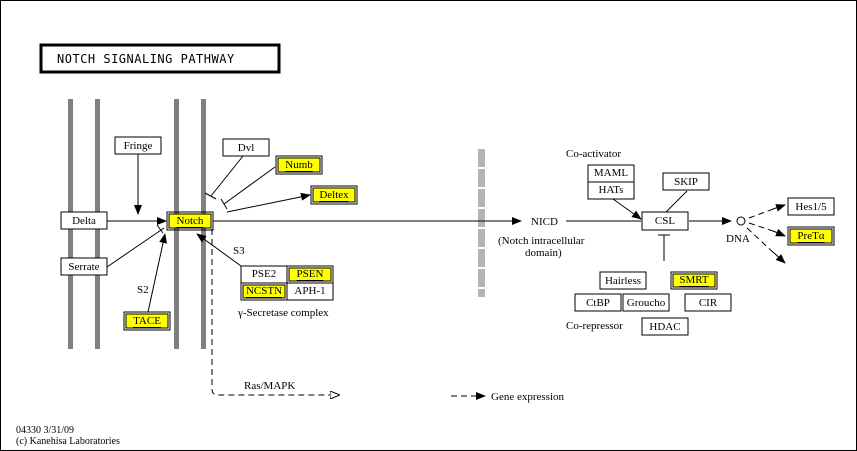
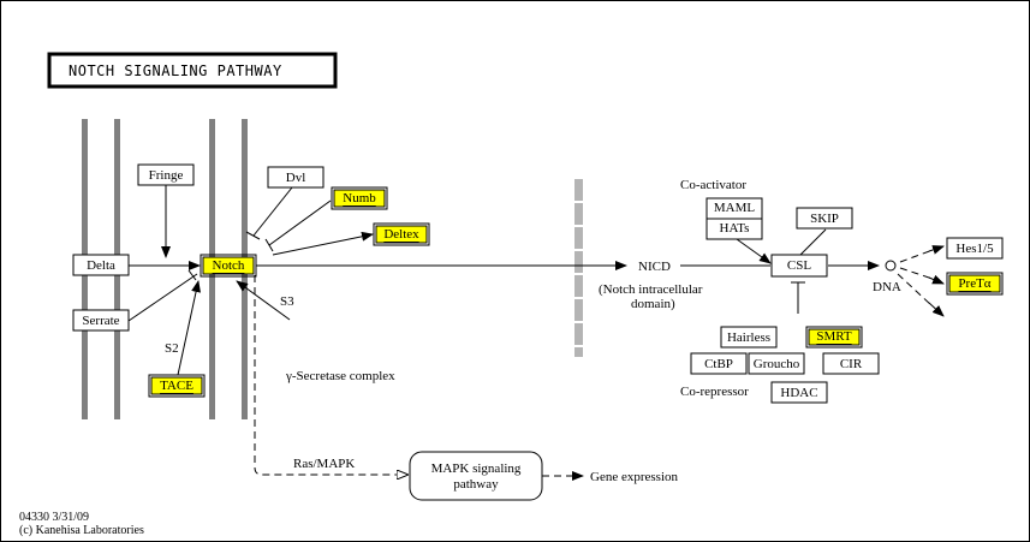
  NOTCH SIGNALING PATHWAY
  Fringe
  Delta
  Serrate
  Notch
  TACE
  Dvl
  Numb
  Deltex
- PSE2
- PSEN
- NCSTN
- APH-1
  MAML
  HATs
  SKIP
  CSL
  Hes1/5
  PreTα
  Hairless
  SMRT
  CtBP
  Groucho
  CIR
  HDAC
+ MAPK signaling
+ pathway
  S2
  S3
  γ-Secretase complex
  NICD
  (Notch intracellular
  domain)
  Co-activator
  Co-repressor
  DNA
  Ras/MAPK
  Gene expression
  04330 3/31/09
  (c) Kanehisa Laboratories
